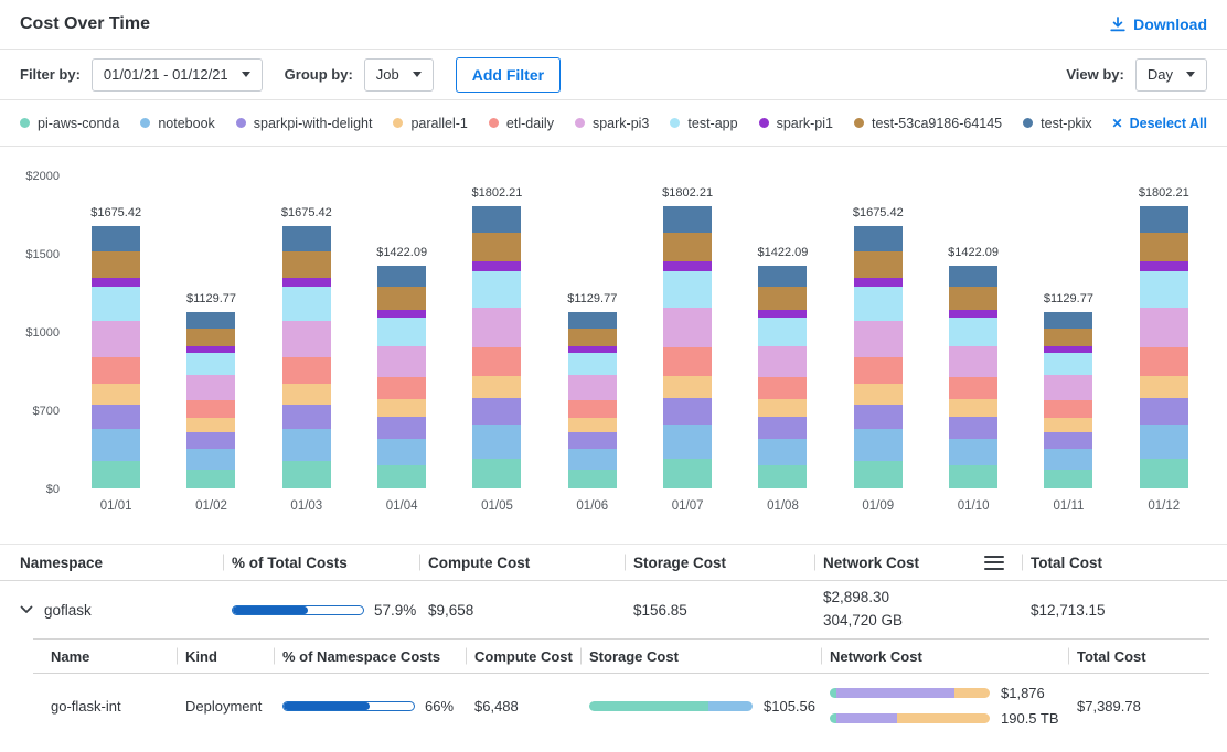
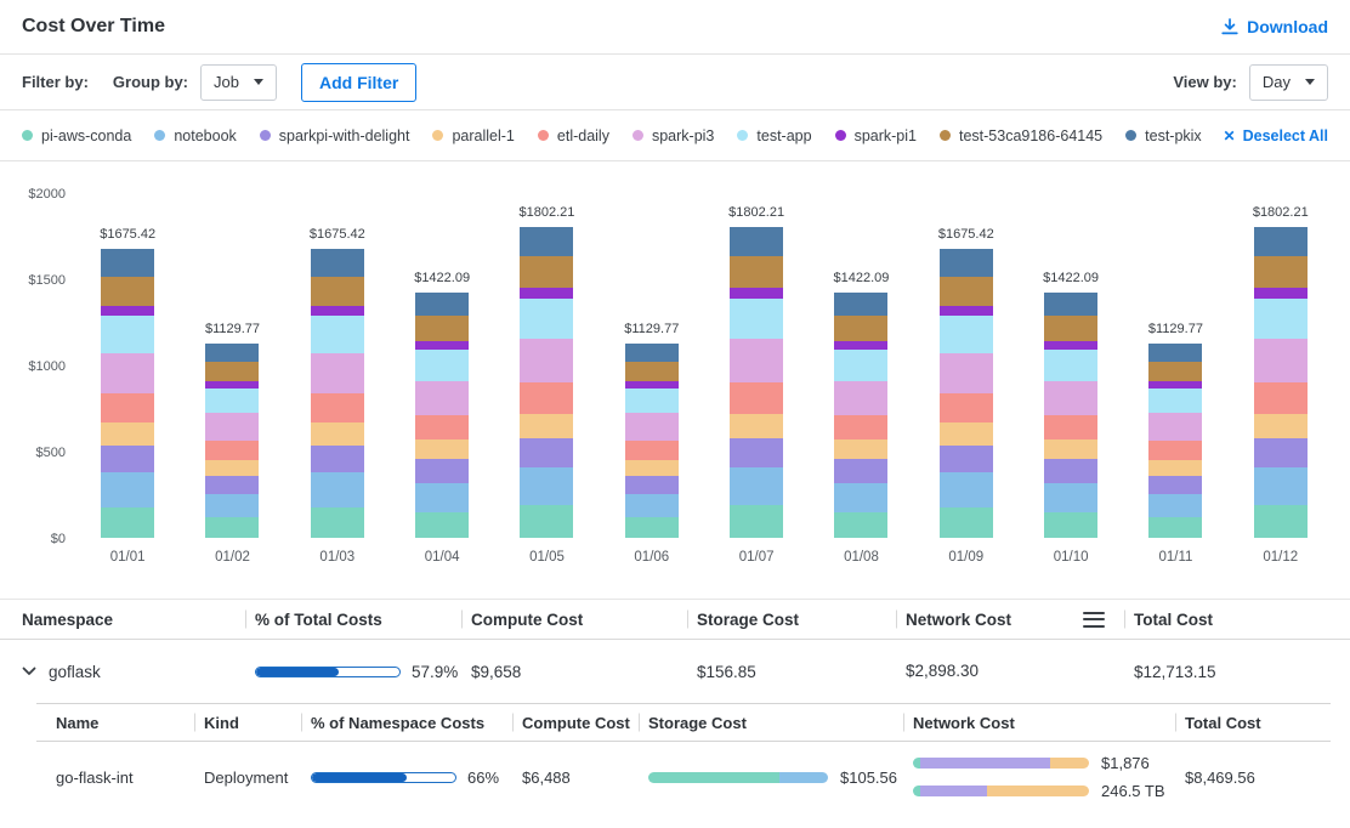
  Cost Over Time
  Download
  Filter by:
- 01/01/21 - 01/12/21
  Group by:
  Job
  Add Filter
  View by:
  Day
  pi-aws-conda
  notebook
  sparkpi-with-delight
  parallel-1
  etl-daily
  spark-pi3
  test-app
  spark-pi1
  test-53ca9186-64145
  test-pkix
  ✕
  Deselect All
  $2000
  $1500
  $1000
- $700
+ $500
  $0
  $1675.42
  $1129.77
  $1675.42
  $1422.09
  $1802.21
  $1129.77
  $1802.21
  $1422.09
  $1675.42
  $1422.09
  $1129.77
  $1802.21
  01/01
  01/02
  01/03
  01/04
  01/05
  01/06
  01/07
  01/08
  01/09
  01/10
  01/11
  01/12
  Namespace
  % of Total Costs
  Compute Cost
  Storage Cost
  Network Cost
  Total Cost
  goflask
  57.9%
  $9,658
  $156.85
  $2,898.30
- 304,720 GB
  $12,713.15
  Name
  Kind
  % of Namespace Costs
  Compute Cost
  Storage Cost
  Network Cost
  Total Cost
  go-flask-int
  Deployment
  66%
  $6,488
  $105.56
  $1,876
- 190.5 TB
+ 246.5 TB
- $7,389.78
+ $8,469.56
